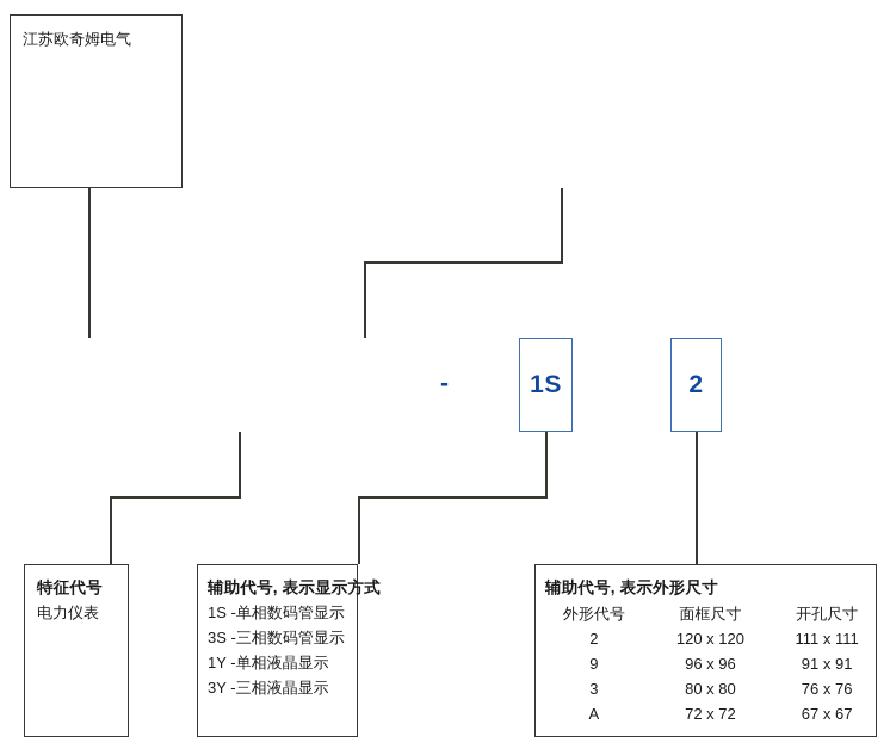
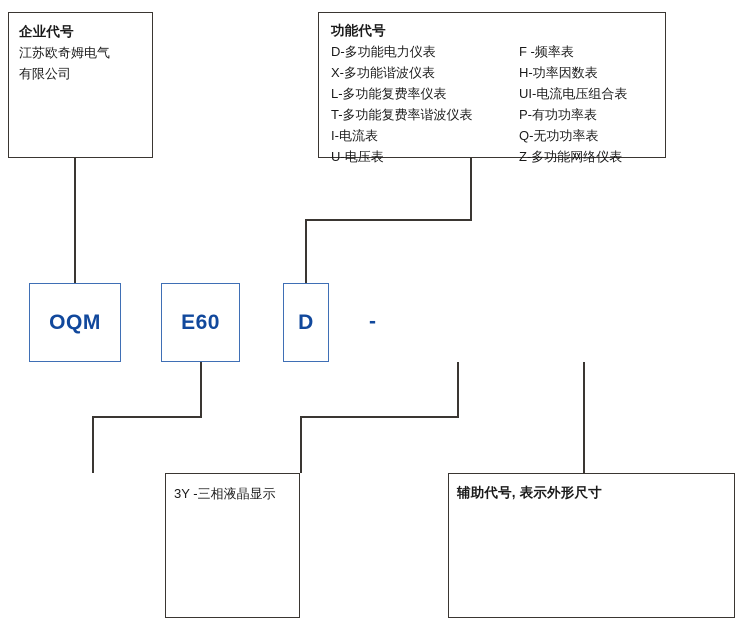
+ 企业代号
  江苏欧奇姆电气
+ 有限公司
+ 功能代号
+ D-多功能电力仪表
+ F -频率表
+ X-多功能谐波仪表
+ H-功率因数表
+ L-多功能复费率仪表
+ UI-电流电压组合表
+ T-多功能复费率谐波仪表
+ P-有功功率表
+ I-电流表
+ Q-无功功率表
+ U-电压表
+ Z-多功能网络仪表
+ OQM
+ E60
+ D
  -
- 1S
- 2
- 特征代号
- 电力仪表
- 辅助代号, 表示显示方式
- 1S -单相数码管显示
- 3S -三相数码管显示
- 1Y -单相液晶显示
  3Y -三相液晶显示
  辅助代号, 表示外形尺寸
- 外形代号	面框尺寸	开孔尺寸
- 2	120 x 120	111 x 111
- 9	96 x 96	91 x 91
- 3	80 x 80	76 x 76
- A	72 x 72	67 x 67
